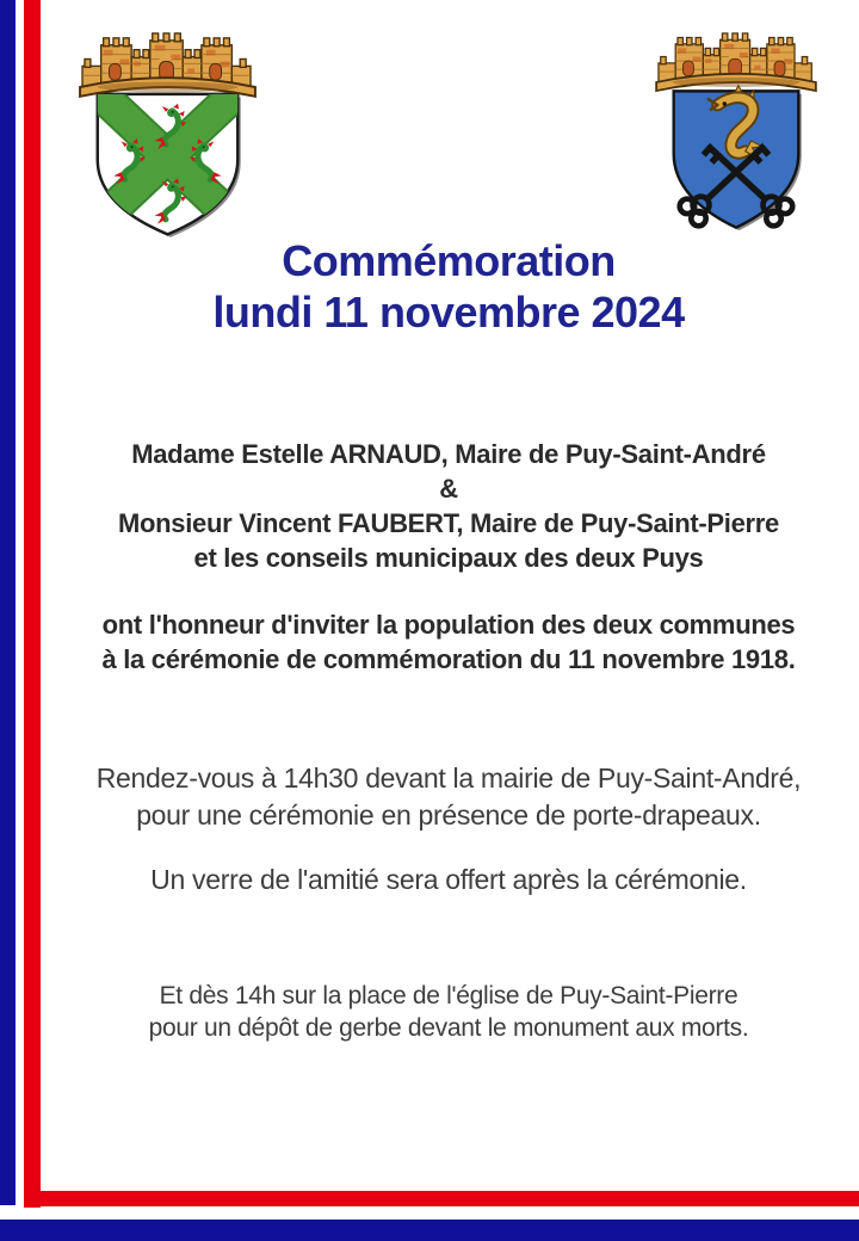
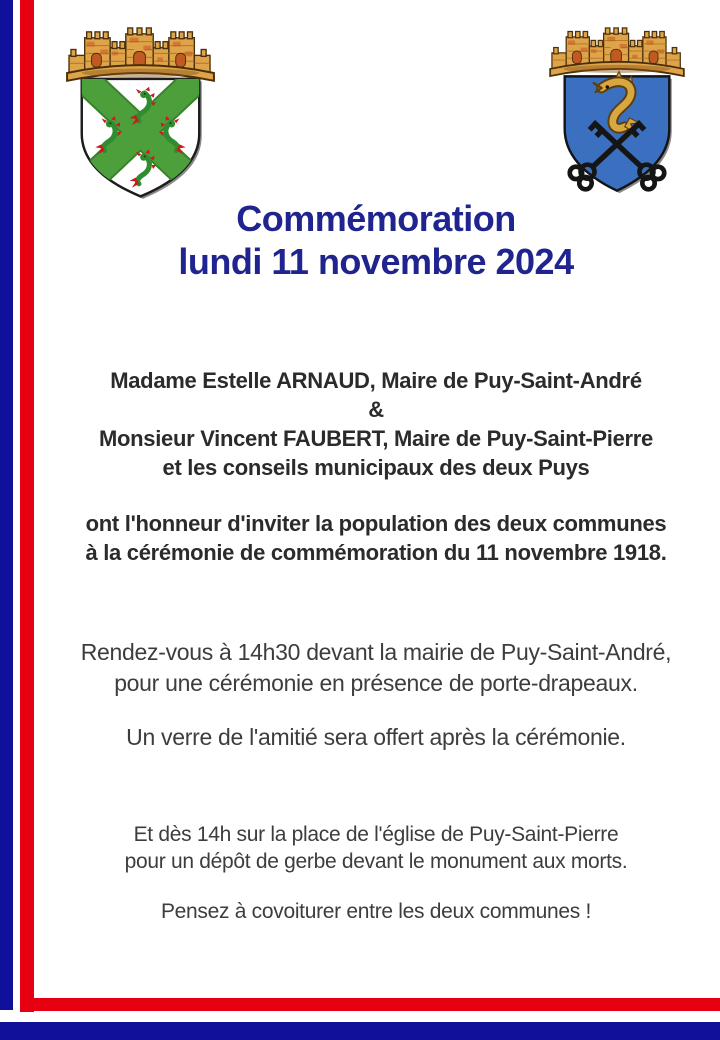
  Commémoration
  lundi 11 novembre 2024
  Madame Estelle ARNAUD, Maire de Puy-Saint-André
  &
  Monsieur Vincent FAUBERT, Maire de Puy-Saint-Pierre
  et les conseils municipaux des deux Puys
  ont l'honneur d'inviter la population des deux communes
  à la cérémonie de commémoration du 11 novembre 1918.
  Rendez-vous à 14h30 devant la mairie de Puy-Saint-André,
  pour une cérémonie en présence de porte-drapeaux.
  Un verre de l'amitié sera offert après la cérémonie.
  Et dès 14h sur la place de l'église de Puy-Saint-Pierre
  pour un dépôt de gerbe devant le monument aux morts.
+ Pensez à covoiturer entre les deux communes !
